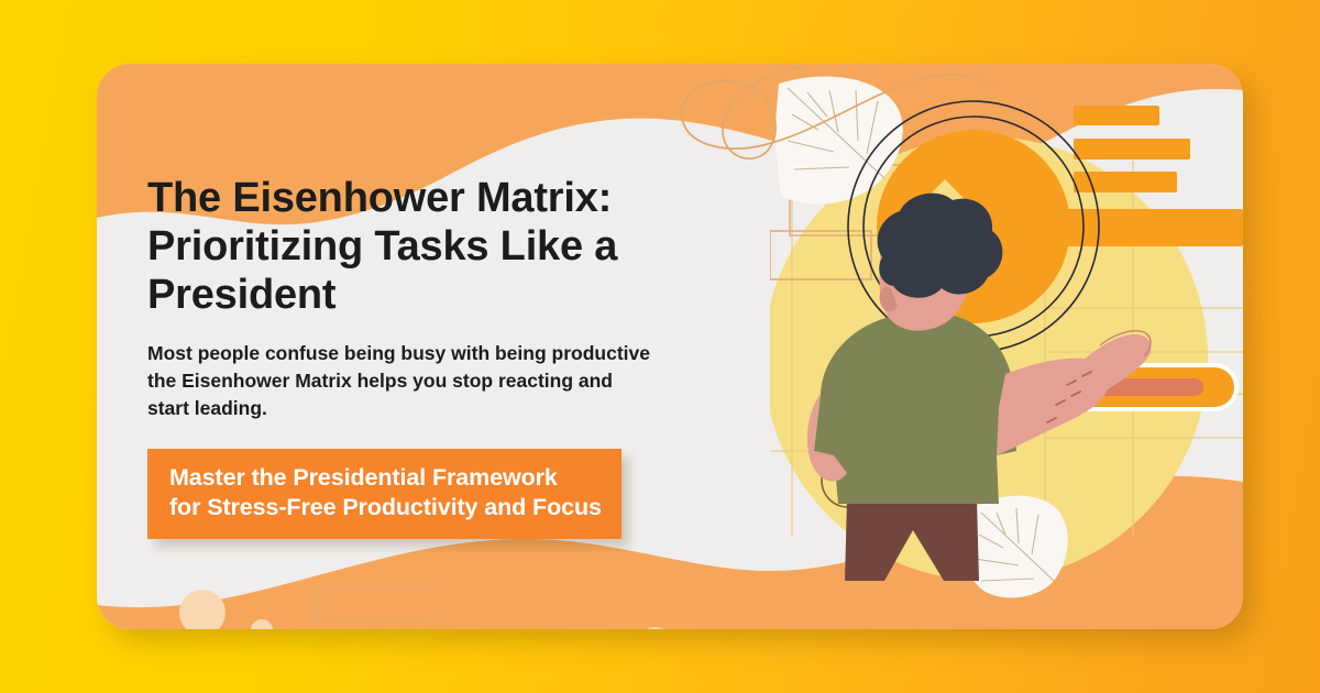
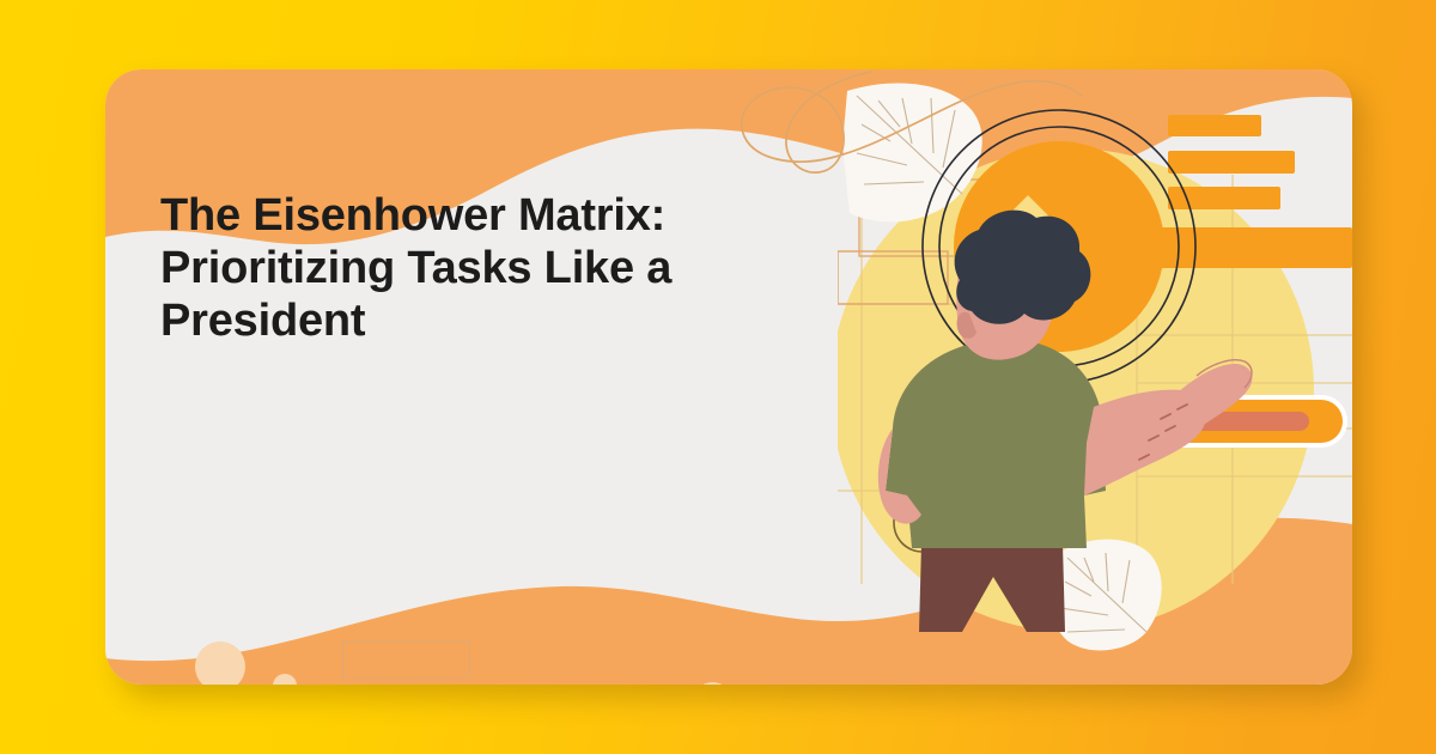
  The Eisenhower Matrix:
  Prioritizing Tasks Like a
  President
- Most people confuse being busy with being productive
- the Eisenhower Matrix helps you stop reacting and
- start leading.
- Master the Presidential Framework
- for Stress-Free Productivity and Focus
